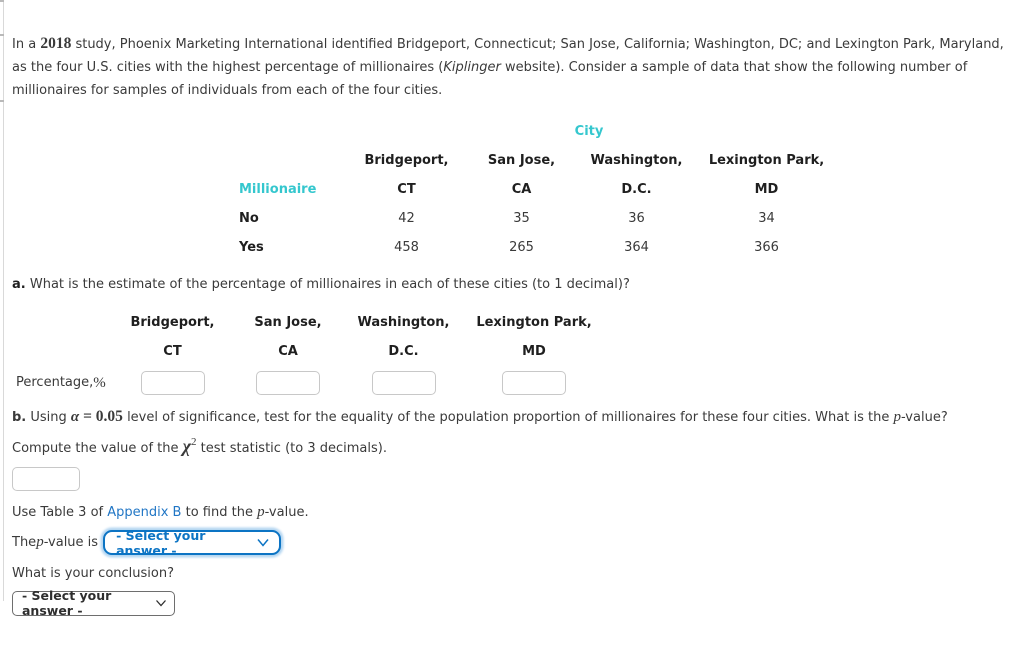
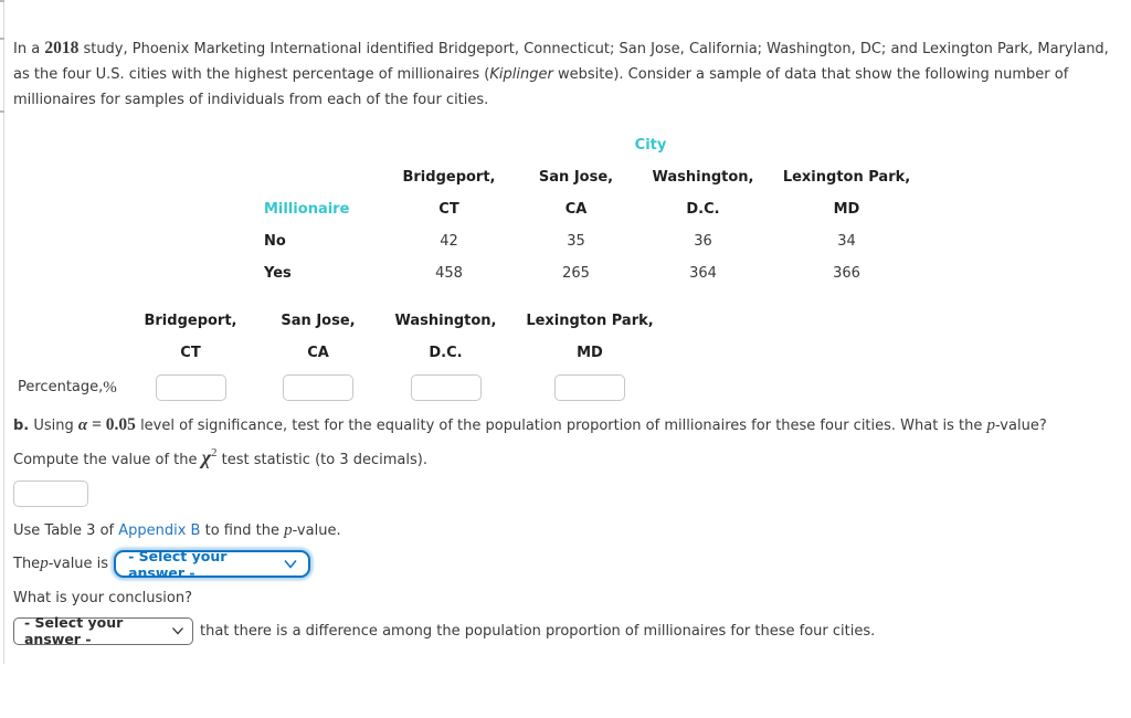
  In a 2018 study, Phoenix Marketing International identified Bridgeport, Connecticut; San Jose, California; Washington, DC; and Lexington Park, Maryland,
  as the four U.S. cities with the highest percentage of millionaires (Kiplinger website). Consider a sample of data that show the following number of
  millionaires for samples of individuals from each of the four cities.
  City
  Bridgeport,
  San Jose,
  Washington,
  Lexington Park,
  Millionaire
  CT
  CA
  D.C.
  MD
  No
  42
  35
  36
  34
  Yes
  458
  265
  364
  366
- a. What is the estimate of the percentage of millionaires in each of these cities (to 1 decimal)?
  Bridgeport,
  San Jose,
  Washington,
  Lexington Park,
  CT
  CA
  D.C.
  MD
  Percentage,
  %
  b. Using α = 0.05 level of significance, test for the equality of the population proportion of millionaires for these four cities. What is the p-value?
  Compute the value of the χ2 test statistic (to 3 decimals).
  Use Table 3 of Appendix B to find the p-value.
  The
  p
  -value is
  - Select your answer -
  What is your conclusion?
  - Select your answer -
+ that there is a difference among the population proportion of millionaires for these four cities.
